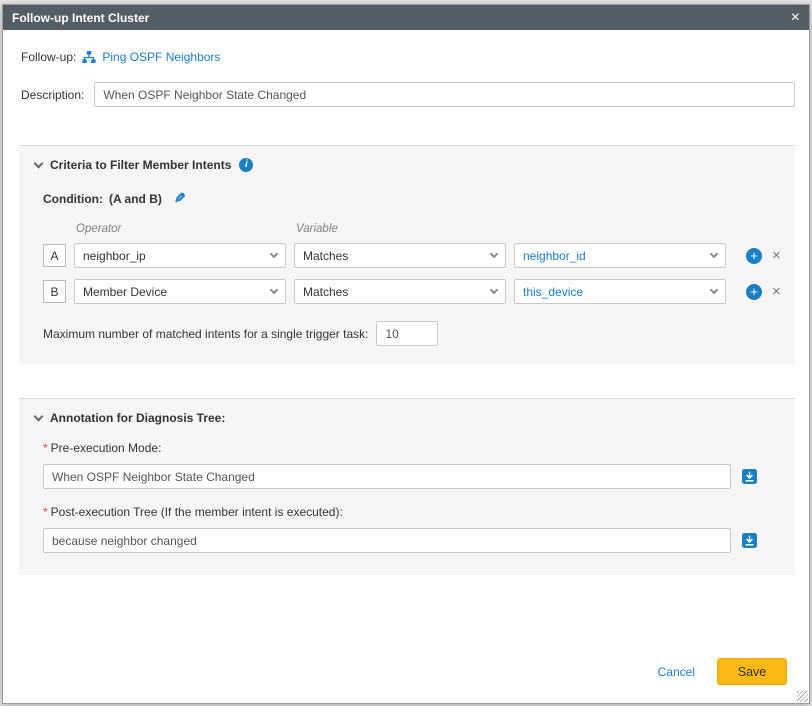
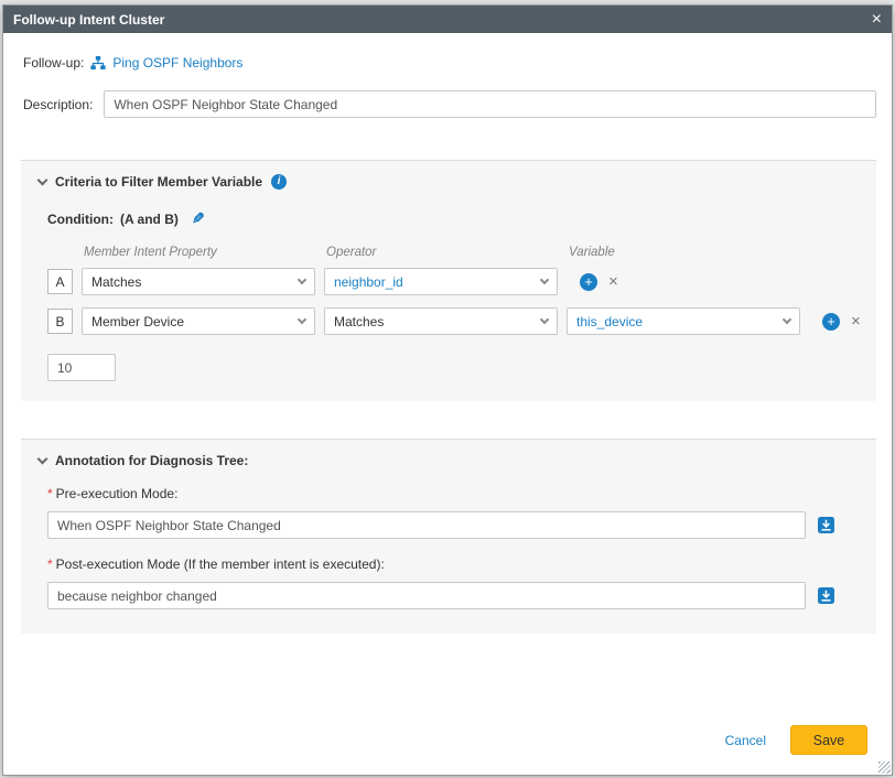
  Follow-up Intent Cluster
  ×
  Follow-up:
  Ping OSPF Neighbors
  Description:
  When OSPF Neighbor State Changed
- Criteria to Filter Member Intents
+ Criteria to Filter Member Variable
  i
  Condition:
  (A and B)
+ Member Intent Property
  Operator
  Variable
  A
- neighbor_ip
  Matches
  neighbor_id
  +
  ×
  B
  Member Device
  Matches
  this_device
  +
  ×
- Maximum number of matched intents for a single trigger task:
  10
  Annotation for Diagnosis Tree:
  * Pre-execution Mode:
  When OSPF Neighbor State Changed
- * Post-execution Tree (If the member intent is executed):
+ * Post-execution Mode (If the member intent is executed):
  because neighbor changed
  Cancel
  Save
